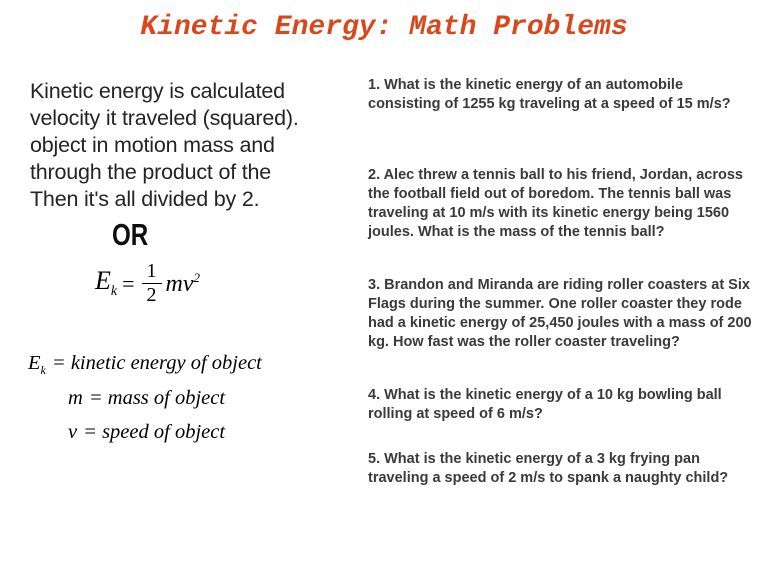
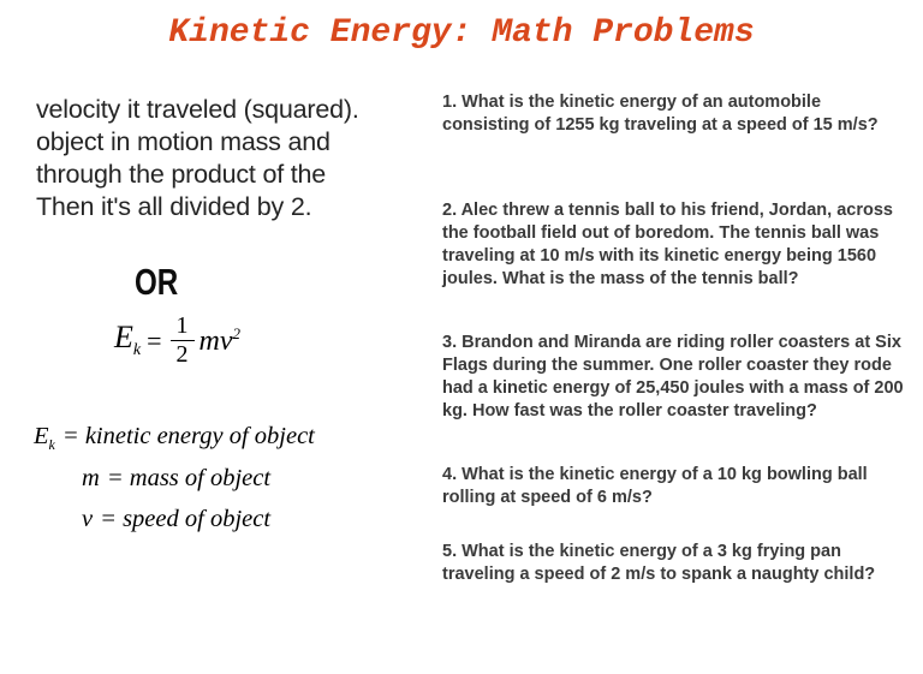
  Kinetic Energy: Math Problems
- Kinetic energy is calculated
  velocity it traveled (squared).
  object in motion mass and
  through the product of the
  Then it's all divided by 2.
  OR
  Ek
  =
  1
  2
  mv2
  Ek= kinetic energy of object
  m = mass of object
  v = speed of object
  1. What is the kinetic energy of an automobile consisting of 1255 kg traveling at a speed of 15 m/s?
  2. Alec threw a tennis ball to his friend, Jordan, across the football field out of boredom. The tennis ball was traveling at 10 m/s with its kinetic energy being 1560 joules. What is the mass of the tennis ball?
  3. Brandon and Miranda are riding roller coasters at Six Flags during the summer. One roller coaster they rode had a kinetic energy of 25,450 joules with a mass of 200 kg. How fast was the roller coaster traveling?
  4. What is the kinetic energy of a 10 kg bowling ball rolling at speed of 6 m/s?
  5. What is the kinetic energy of a 3 kg frying pan traveling a speed of 2 m/s to spank a naughty child?
